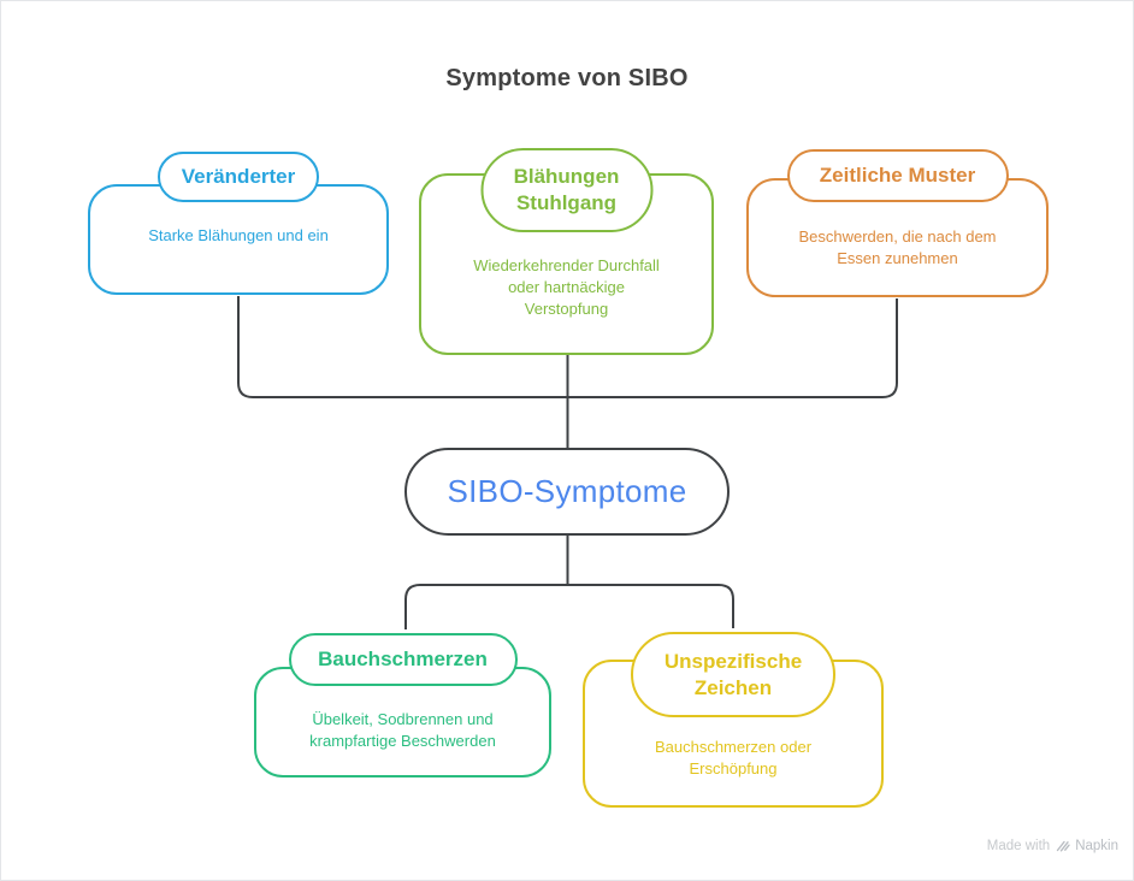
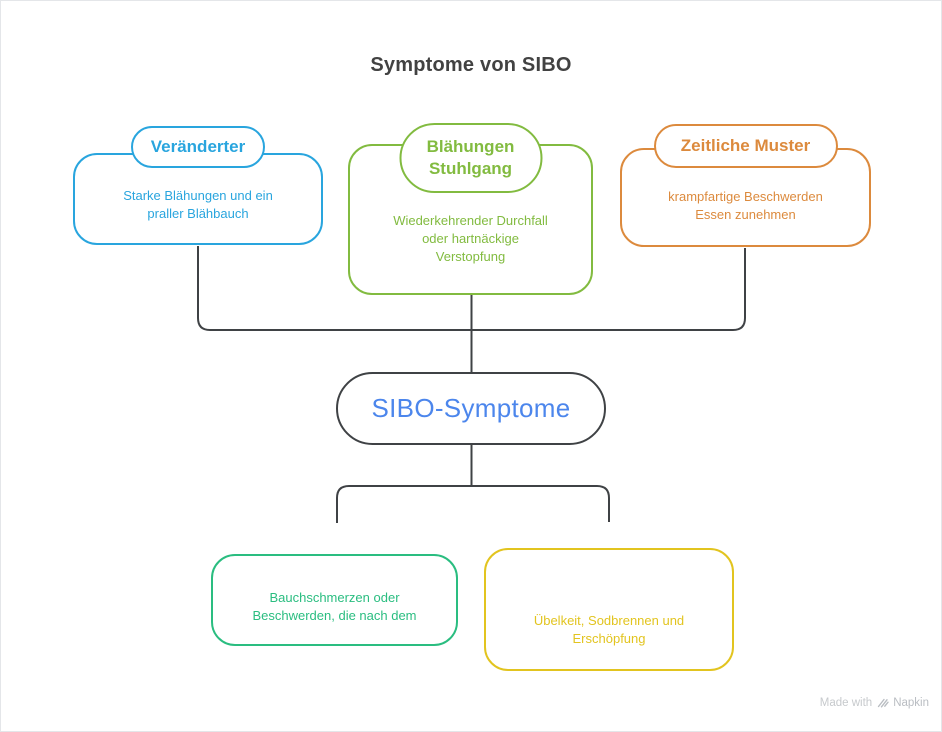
  Symptome von SIBO
  Veränderter
  Starke Blähungen und ein
+ praller Blähbauch
  Blähungen
  Stuhlgang
  Wiederkehrender Durchfall
  oder hartnäckige
  Verstopfung
  Zeitliche Muster
- Beschwerden, die nach dem
+ krampfartige Beschwerden
  Essen zunehmen
  SIBO-Symptome
- Bauchschmerzen
- Übelkeit, Sodbrennen und
+ Bauchschmerzen oder
- krampfartige Beschwerden
+ Beschwerden, die nach dem
- Unspezifische
- Zeichen
- Bauchschmerzen oder
+ Übelkeit, Sodbrennen und
  Erschöpfung
  Made with
  Napkin
